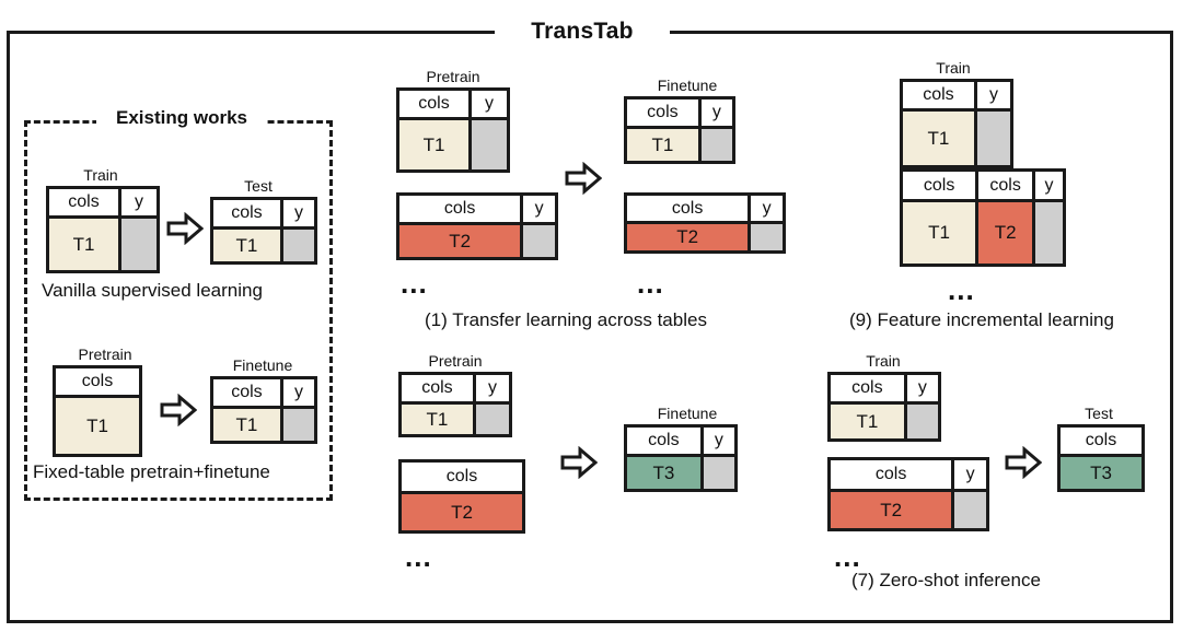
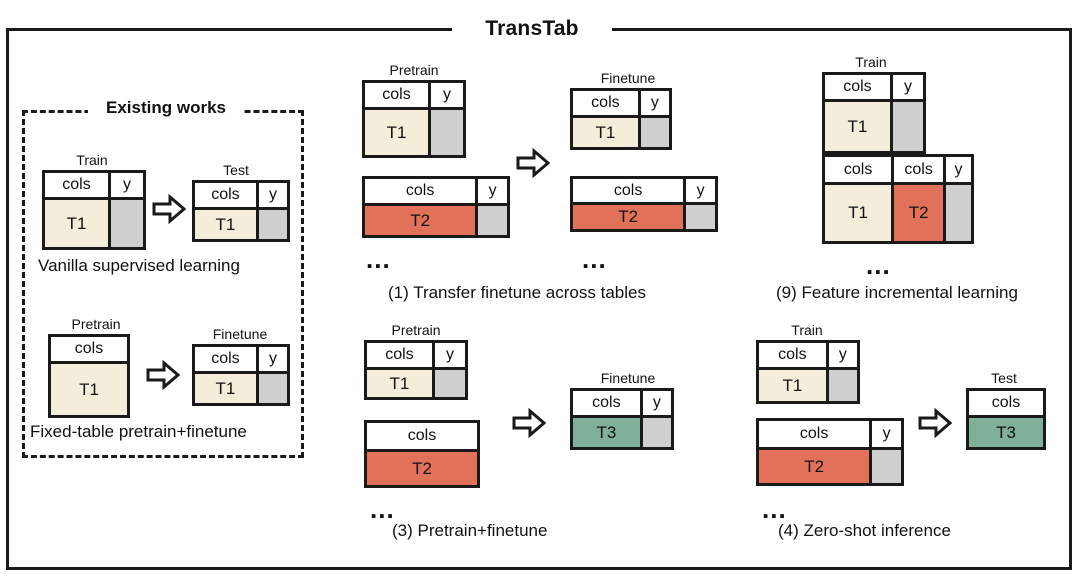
  TransTab
  Existing works
  Train
  cols
  y
  T1
  Test
  cols
  y
  T1
  Vanilla supervised learning
  Pretrain
  cols
  T1
  Finetune
  cols
  y
  T1
  Fixed-table pretrain+finetune
  Pretrain
  cols
  y
  T1
  cols
  y
  T2
  ...
  Finetune
  cols
  y
  T1
  cols
  y
  T2
  ...
- (1) Transfer learning across tables
+ (1) Transfer finetune across tables
  Train
  cols
  y
  T1
  cols
  cols
  y
  T1
  T2
  ...
  (9) Feature incremental learning
  Pretrain
  cols
  y
  T1
  cols
  T2
  ...
  Finetune
  cols
  y
  T3
+ (3) Pretrain+finetune
  Train
  cols
  y
  T1
  cols
  y
  T2
  ...
  Test
  cols
  T3
- (7) Zero-shot inference
+ (4) Zero-shot inference
